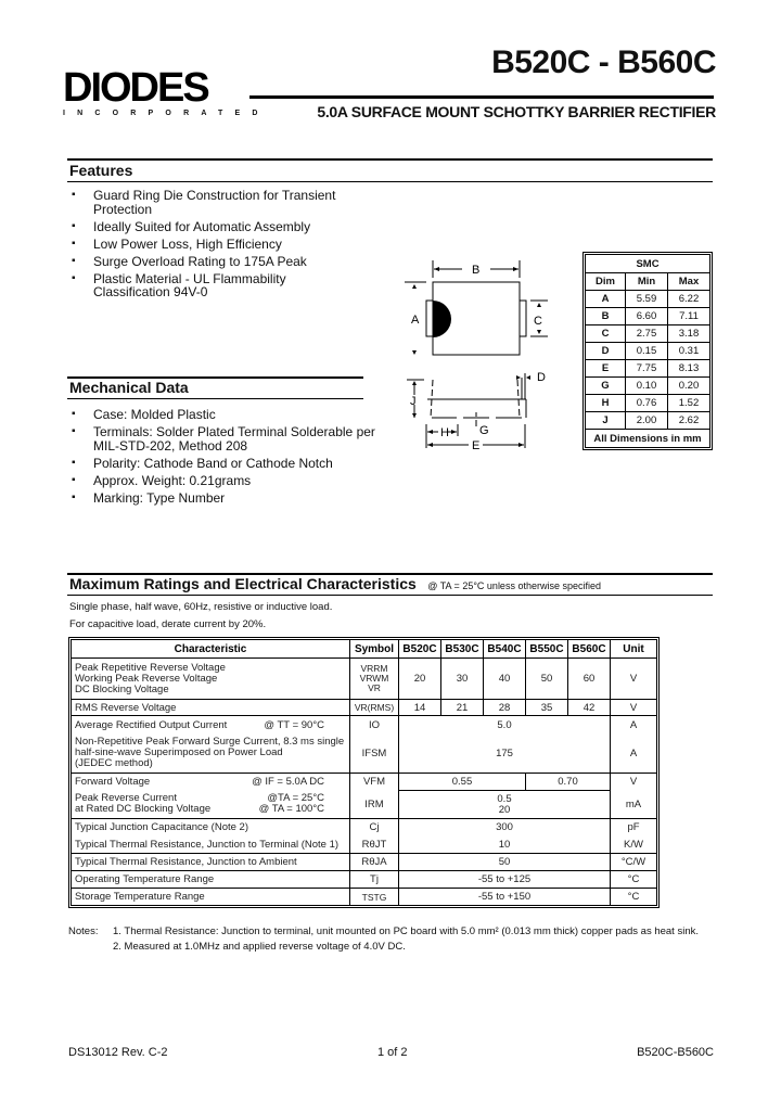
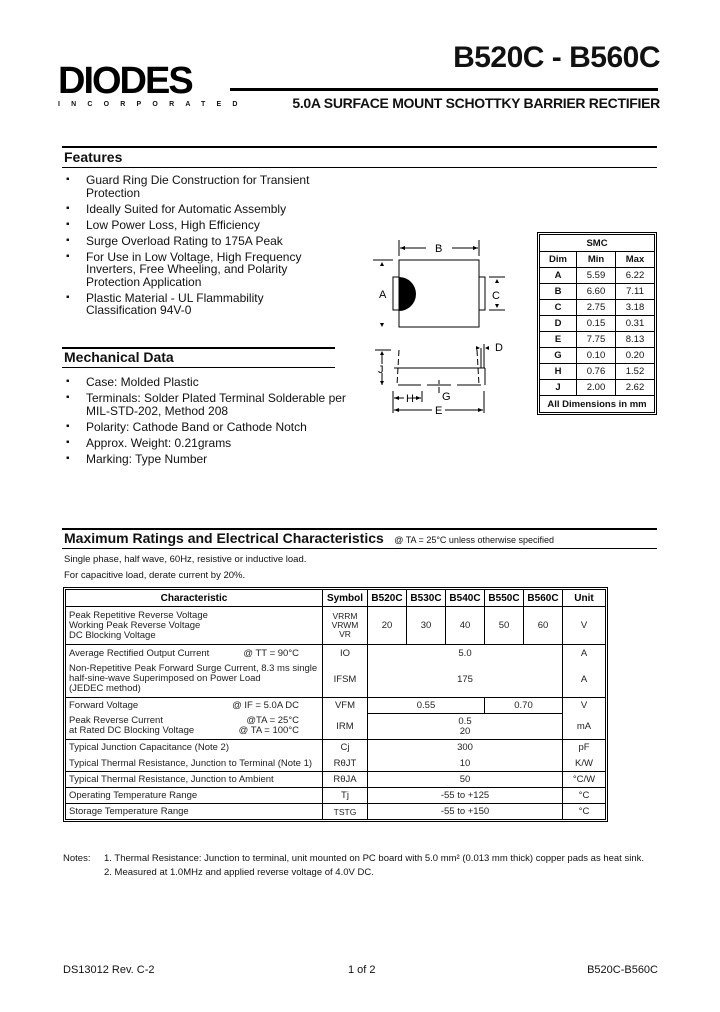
  DIODES
  B520C - B560C
  5.0A SURFACE MOUNT SCHOTTKY BARRIER RECTIFIER
  Features
  Guard Ring Die Construction for Transient Protection
  Ideally Suited for Automatic Assembly
  Low Power Loss, High Efficiency
  Surge Overload Rating to 175A Peak
+ For Use in Low Voltage, High Frequency Inverters, Free Wheeling, and Polarity Protection Application
  Plastic Material - UL Flammability Classification 94V-0
  Mechanical Data
  Case: Molded Plastic
  Terminals: Solder Plated Terminal Solderable per MIL-STD-202, Method 208
  Polarity: Cathode Band or Cathode Notch
  Approx. Weight: 0.21grams
  Marking: Type Number
  B
  A
  C
  D
  J
  H
  G
  E
  SMC
  Dim	Min	Max
  A	5.59	6.22
  B	6.60	7.11
  C	2.75	3.18
  D	0.15	0.31
  E	7.75	8.13
  G	0.10	0.20
  H	0.76	1.52
  J	2.00	2.62
  All Dimensions in mm
  Maximum Ratings and Electrical Characteristics @ TA = 25°C unless otherwise specified
  Single phase, half wave, 60Hz, resistive or inductive load.
  For capacitive load, derate current by 20%.
  Characteristic	Symbol	B520C	B530C	B540C	B550C	B560C	Unit
  Peak Repetitive Reverse Voltage Working Peak Reverse Voltage DC Blocking Voltage	VRRM VRWM VR	20	30	40	50	60	V
- RMS Reverse Voltage	VR(RMS)	14	21	28	35	42	V
  Average Rectified Output Current @ TT = 90°C	IO	5.0	A
  Non-Repetitive Peak Forward Surge Current, 8.3 ms single half-sine-wave Superimposed on Power Load (JEDEC method)	IFSM	175	A
  Forward Voltage @ IF = 5.0A DC	VFM	0.55	0.70	V
  Peak Reverse Current @TA = 25°C at Rated DC Blocking Voltage @ TA = 100°C	IRM	0.5 20	mA
  Typical Junction Capacitance (Note 2)	Cj	300	pF
  Typical Thermal Resistance, Junction to Terminal (Note 1)	RθJT	10	K/W
  Typical Thermal Resistance, Junction to Ambient	RθJA	50	°C/W
  Operating Temperature Range	Tj	-55 to +125	°C
  Storage Temperature Range	TSTG	-55 to +150	°C
  Notes:
  1. Thermal Resistance: Junction to terminal, unit mounted on PC board with 5.0 mm² (0.013 mm thick) copper pads as heat sink.
  2. Measured at 1.0MHz and applied reverse voltage of 4.0V DC.
  DS13012 Rev. C-2
  1 of 2
  B520C-B560C
